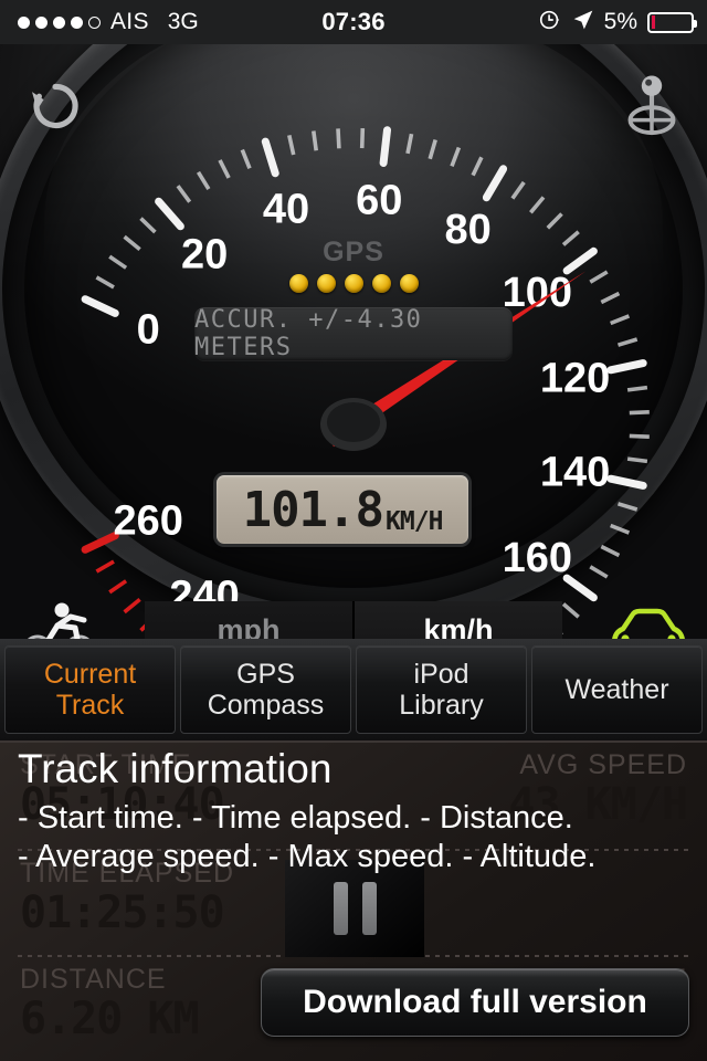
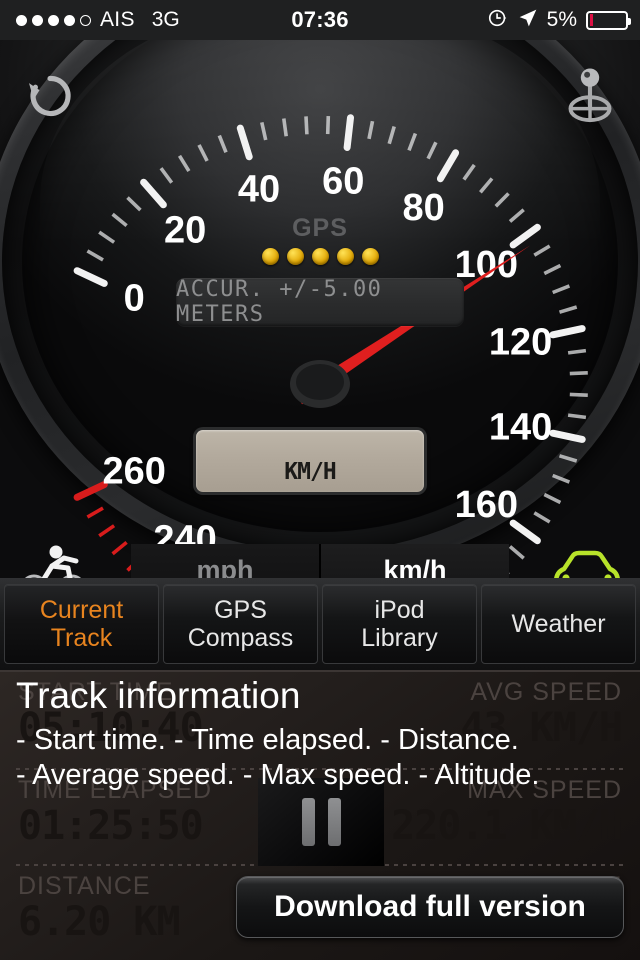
  AIS
  3G
  07:36
  5%
  120
  140
  160
  240
  260
  GPS
- ACCUR. +/-4.30 METERS
+ ACCUR. +/-5.00 METERS
- 101.8
  KM/H
  mph
  km/h
  Current
  Track
  GPS
  Compass
  iPod
  Library
  Weather
  START TIME
  05:10:40
  AVG SPEED
  43 KM/H
  TIME ELAPSED
+ MAX SPEED
  DISTANCE
  Download full version
  Track information
  - Start time. - Time elapsed. - Distance.
  - Average speed. - Max speed. - Altitude.
